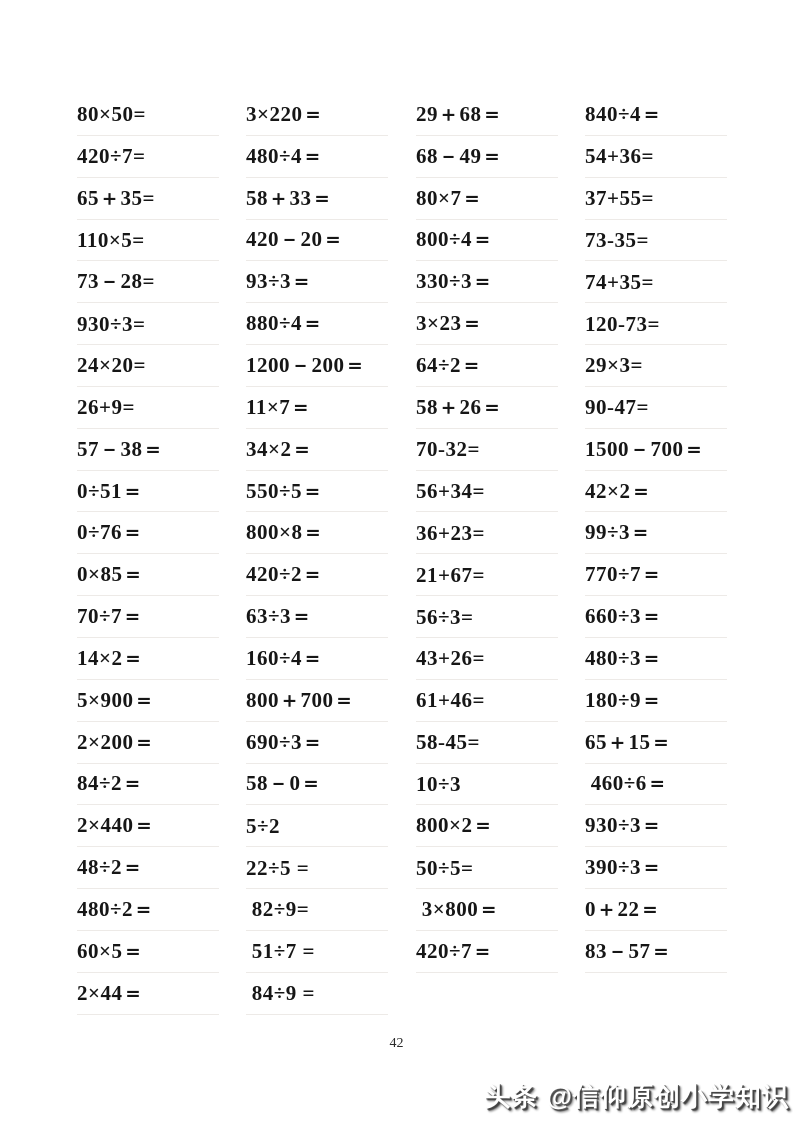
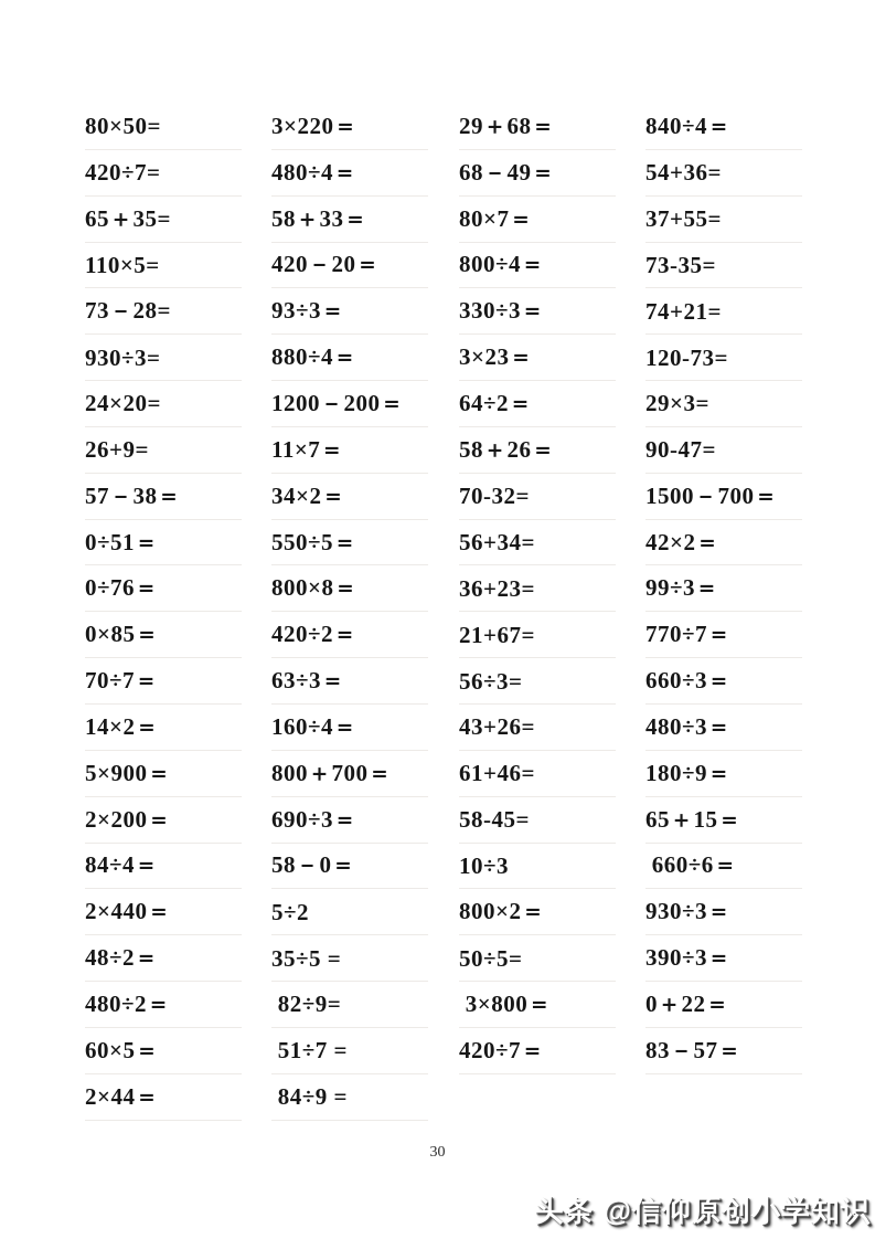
  80×50=
  3×220＝
  29＋68＝
  840÷4＝
  420÷7=
  480÷4＝
  68－49＝
  54+36=
  65＋35=
  58＋33＝
  80×7＝
  37+55=
  110×5=
  420－20＝
  800÷4＝
  73-35=
  73－28=
  93÷3＝
  330÷3＝
- 74+35=
+ 74+21=
  930÷3=
  880÷4＝
  3×23＝
  120-73=
  24×20=
  1200－200＝
  64÷2＝
  29×3=
  26+9=
  11×7＝
  58＋26＝
  90-47=
  57－38＝
  34×2＝
  70-32=
  1500－700＝
  0÷51＝
  550÷5＝
  56+34=
  42×2＝
  0÷76＝
  800×8＝
  36+23=
  99÷3＝
  0×85＝
  420÷2＝
  21+67=
  770÷7＝
  70÷7＝
  63÷3＝
  56÷3=
  660÷3＝
  14×2＝
  160÷4＝
  43+26=
  480÷3＝
  5×900＝
  800＋700＝
  61+46=
  180÷9＝
  2×200＝
  690÷3＝
  58-45=
  65＋15＝
- 84÷2＝
+ 84÷4＝
  58－0＝
  10÷3
- 460÷6＝
+ 660÷6＝
  2×440＝
  5÷2
  800×2＝
  930÷3＝
  48÷2＝
- 22÷5 =
+ 35÷5 =
  50÷5=
  390÷3＝
  480÷2＝
  82÷9=
  3×800＝
  0＋22＝
  60×5＝
  51÷7 =
  420÷7＝
  83－57＝
  2×44＝
  84÷9 =
- 42
+ 30
  头条 @信仰原创小学知识
